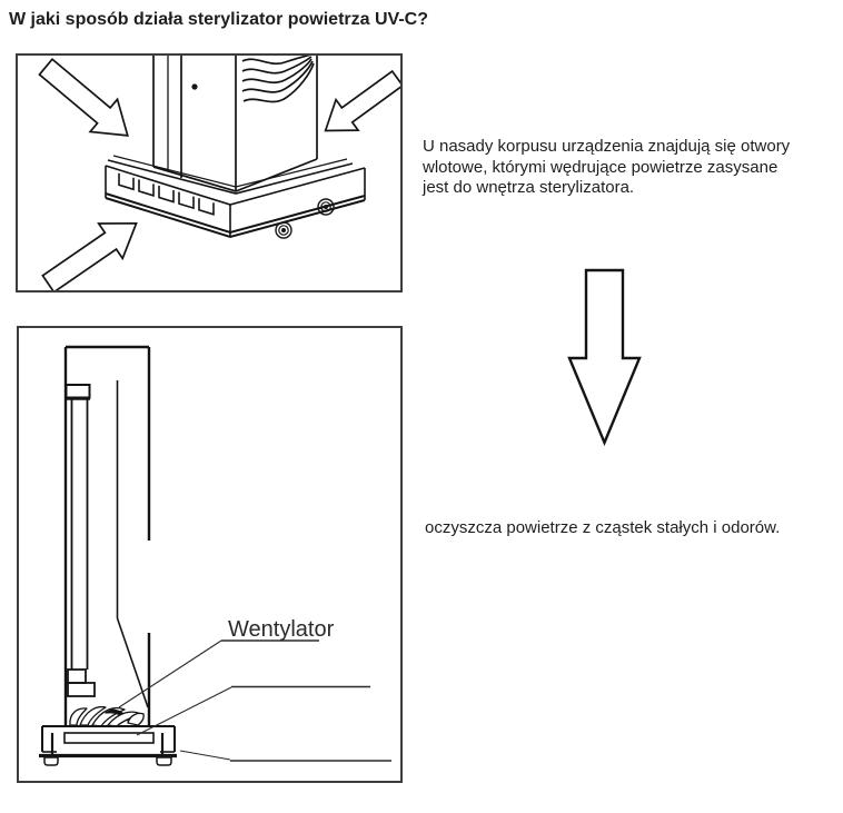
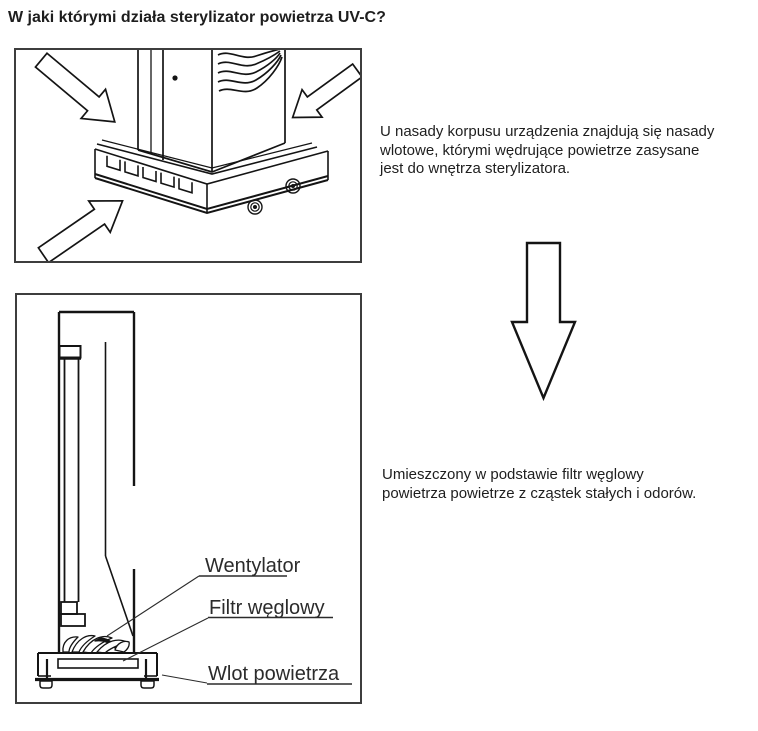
- W jaki sposób działa sterylizator powietrza UV-C?
+ W jaki którymi działa sterylizator powietrza UV-C?
- U nasady korpusu urządzenia znajdują się otwory
+ U nasady korpusu urządzenia znajdują się nasady
  wlotowe, którymi wędrujące powietrze zasysane
  jest do wnętrza sterylizatora.
  Wentylator
+ Filtr węglowy
+ Wlot powietrza
+ Umieszczony w podstawie filtr węglowy
- oczyszcza powietrze z cząstek stałych i odorów.
+ powietrza powietrze z cząstek stałych i odorów.
